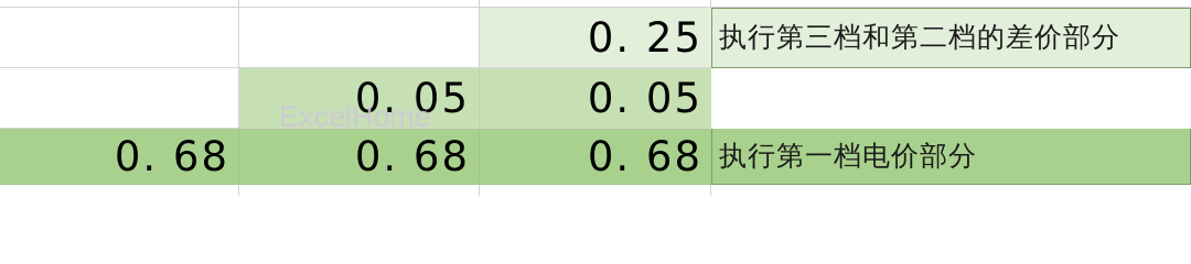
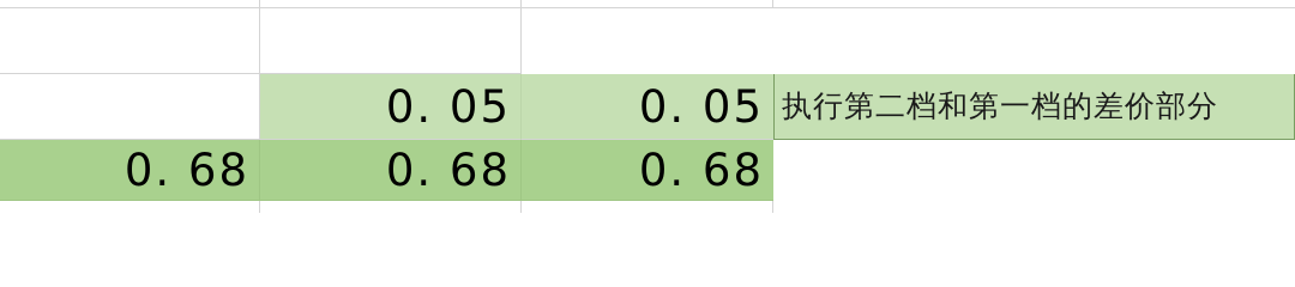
- 0. 25
- 执行第三档和第二档的差价部分
  0. 05
  0. 05
+ 执行第二档和第一档的差价部分
  0. 68
  0. 68
  0. 68
- 执行第一档电价部分
- ExcelHome
